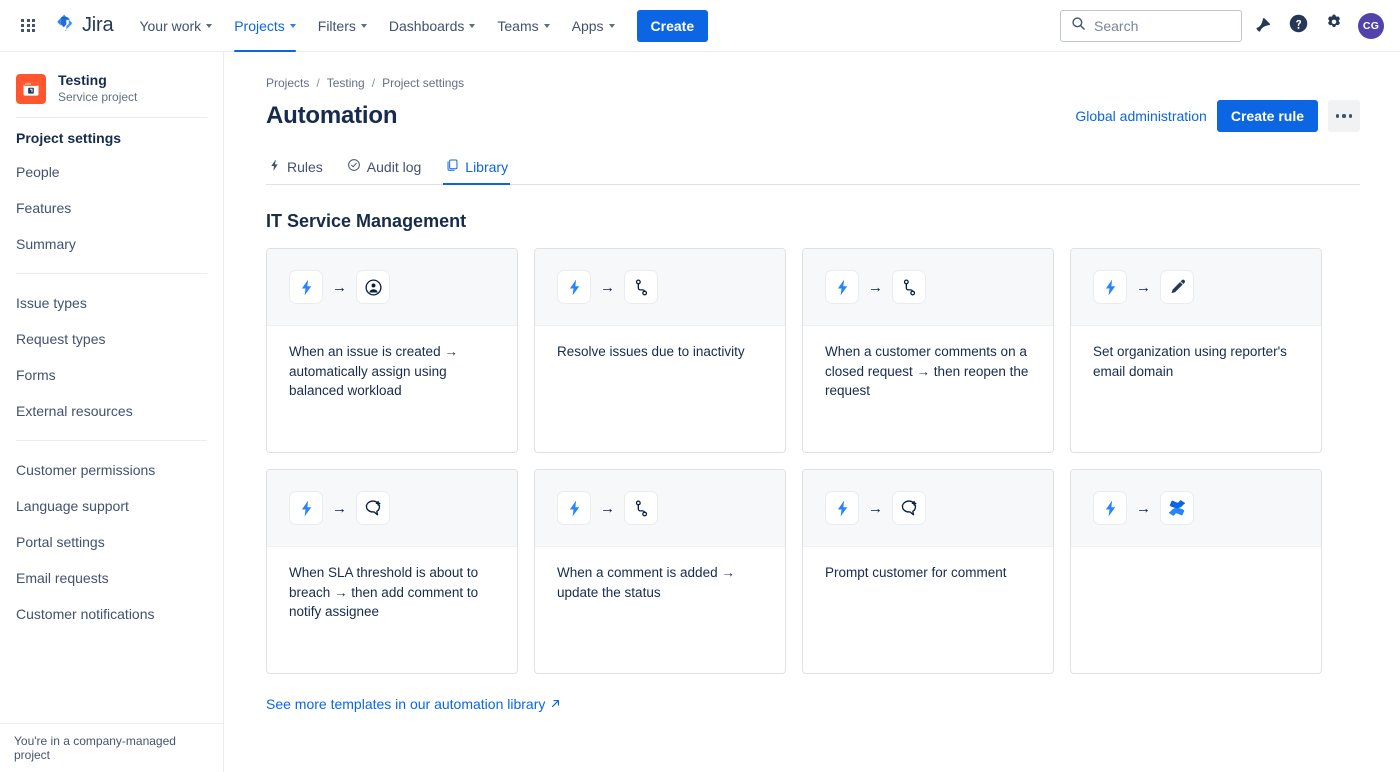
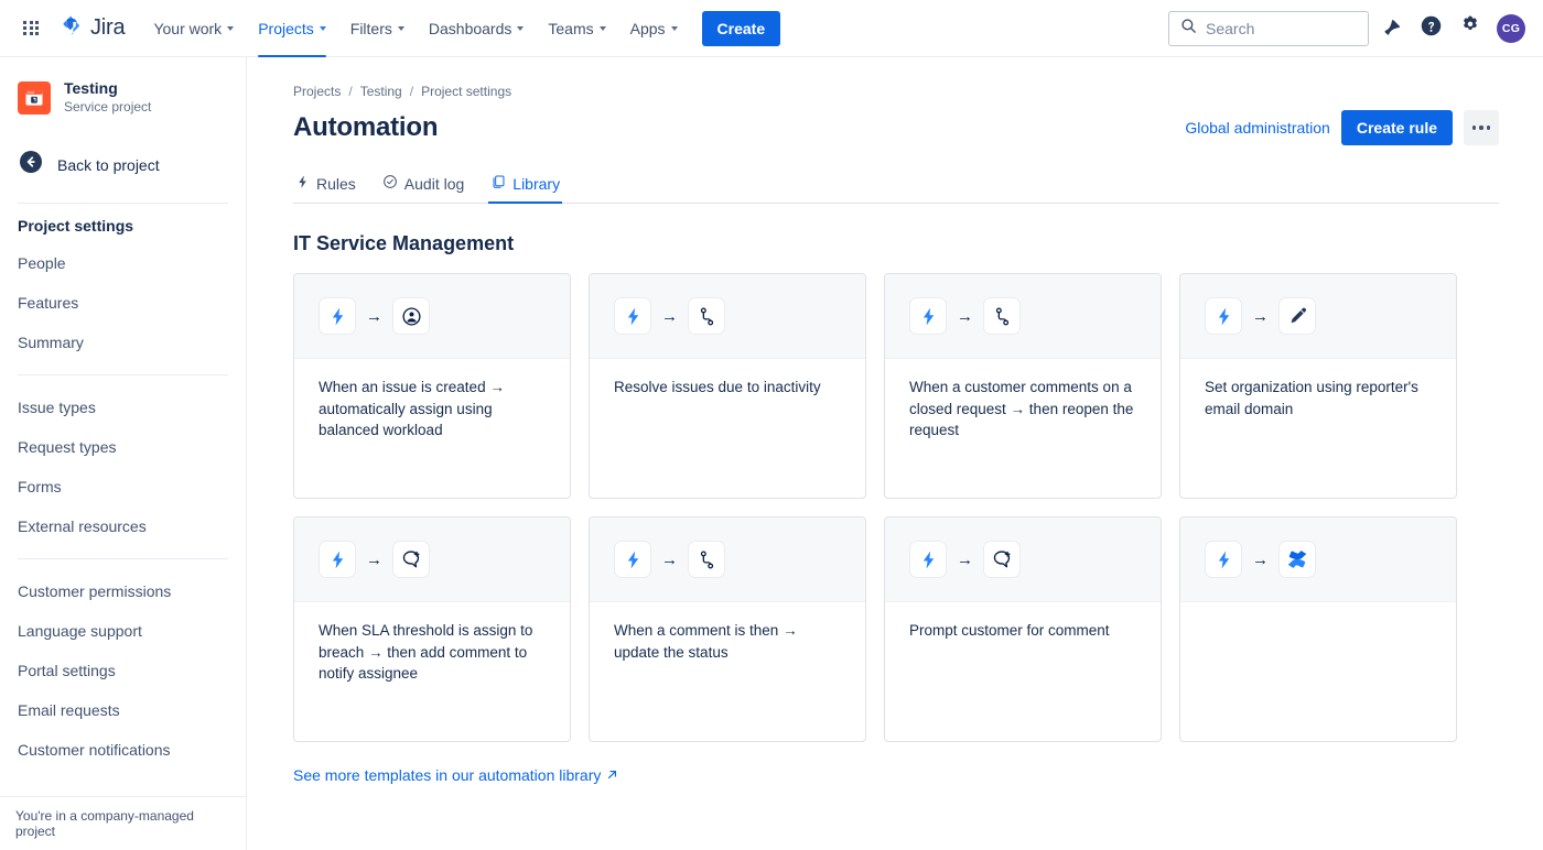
  Jira
  Your work
  Projects
  Filters
  Dashboards
  Teams
  Apps
  Create
  Search
  CG
  Testing
  Service project
+ Back to project
  Project settings
  People
  Features
  Summary
  Issue types
  Request types
  Forms
  External resources
  Customer permissions
  Language support
  Portal settings
  Email requests
  Customer notifications
  You're in a company-managed project
  Projects
  /
  Testing
  /
  Project settings
  Automation
  Global administration
  Create rule
  Rules
  Audit log
  Library
  IT Service Management
  →
  When an issue is created → automatically assign using balanced workload
  →
  Resolve issues due to inactivity
  →
  When a customer comments on a closed request → then reopen the request
  →
  Set organization using reporter's email domain
  →
- When SLA threshold is about to breach → then add comment to notify assignee
+ When SLA threshold is assign to breach → then add comment to notify assignee
  →
- When a comment is added → update the status
+ When a comment is then → update the status
  →
  Prompt customer for comment
  →
  See more templates in our automation library
